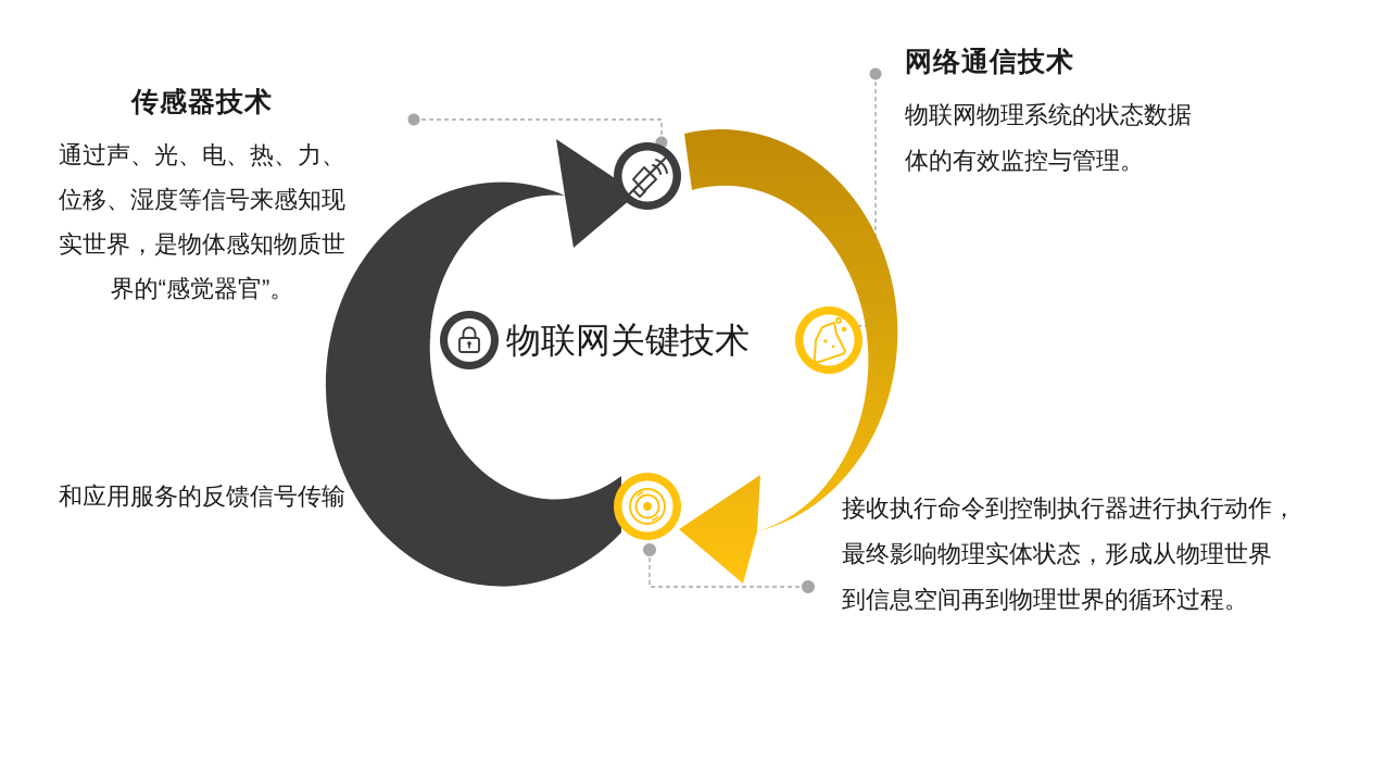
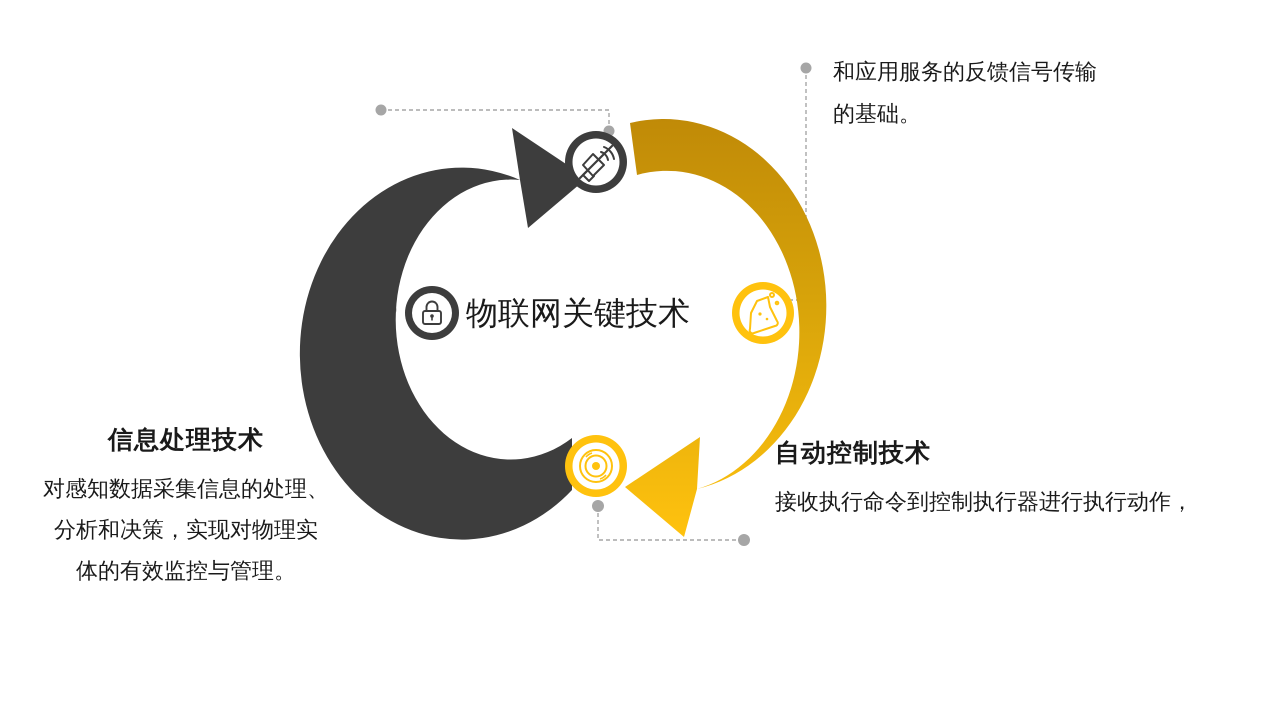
  物联网关键技术
- 传感器技术
- 通过声、光、电、热、力、
- 位移、湿度等信号来感知现
- 实世界，是物体感知物质世
- 界的“感觉器官”。
- 网络通信技术
- 物联网物理系统的状态数据
- 体的有效监控与管理。
+ 和应用服务的反馈信号传输
+ 的基础。
+ 信息处理技术
+ 对感知数据采集信息的处理、
+ 分析和决策，实现对物理实
- 和应用服务的反馈信号传输
+ 体的有效监控与管理。
+ 自动控制技术
  接收执行命令到控制执行器进行执行动作，
- 最终影响物理实体状态，形成从物理世界
- 到信息空间再到物理世界的循环过程。
